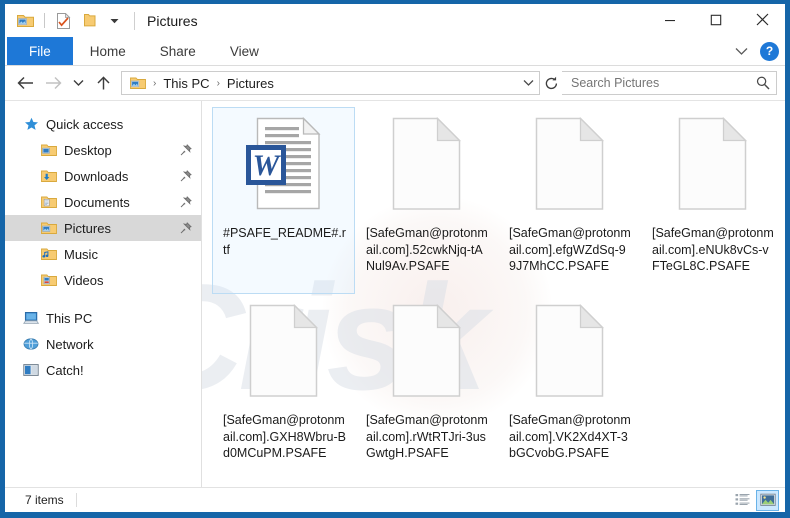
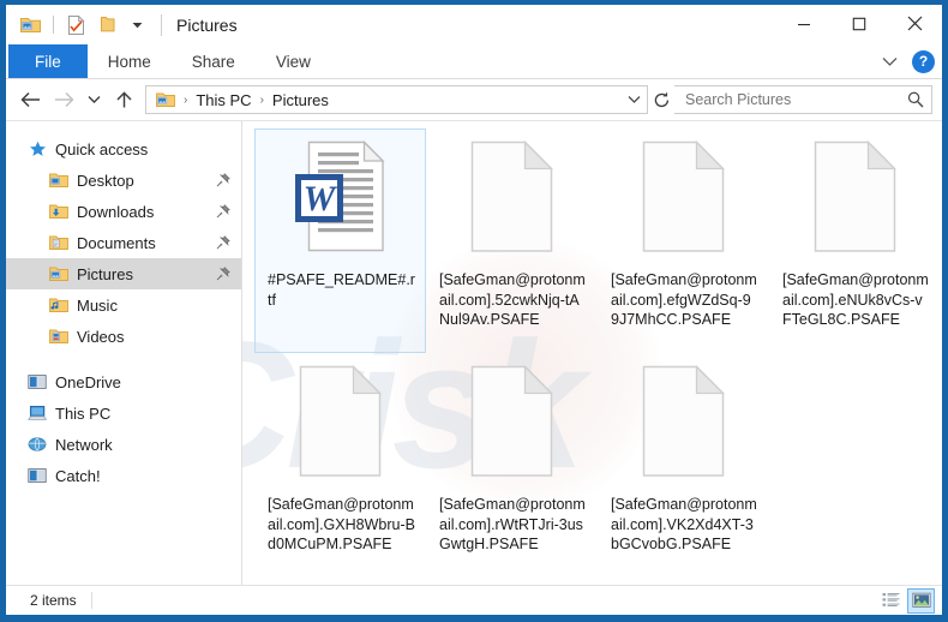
  Pictures
  File
  Home
  Share
  View
  ?
  ›
  This PC
  ›
  Pictures
  Search Pictures
  Quick access
  Desktop
  Downloads
  Documents
  Pictures
  Music
  Videos
+ OneDrive
  This PC
  Network
  Catch!
  W
  #PSAFE_README#.rtf
  [SafeGman@protonmail.com].52cwkNjq-tANul9Av.PSAFE
  [SafeGman@protonmail.com].efgWZdSq-99J7MhCC.PSAFE
  [SafeGman@protonmail.com].eNUk8vCs-vFTeGL8C.PSAFE
  [SafeGman@protonmail.com].GXH8Wbru-Bd0MCuPM.PSAFE
  [SafeGman@protonmail.com].rWtRTJri-3usGwtgH.PSAFE
  [SafeGman@protonmail.com].VK2Xd4XT-3bGCvobG.PSAFE
- 7 items
+ 2 items
